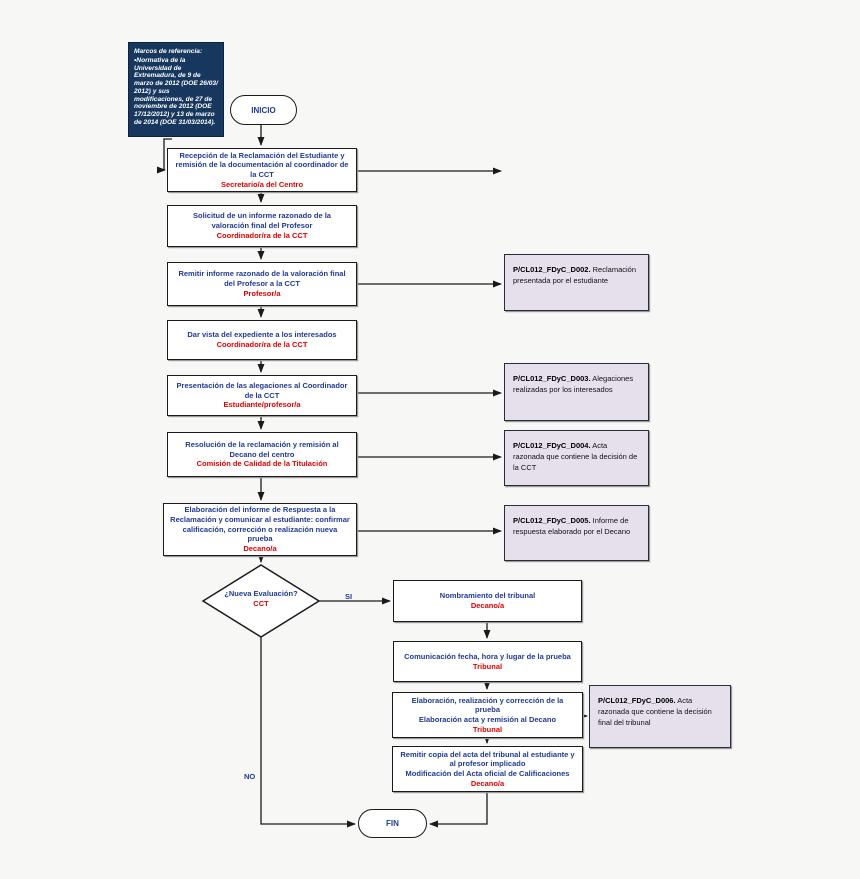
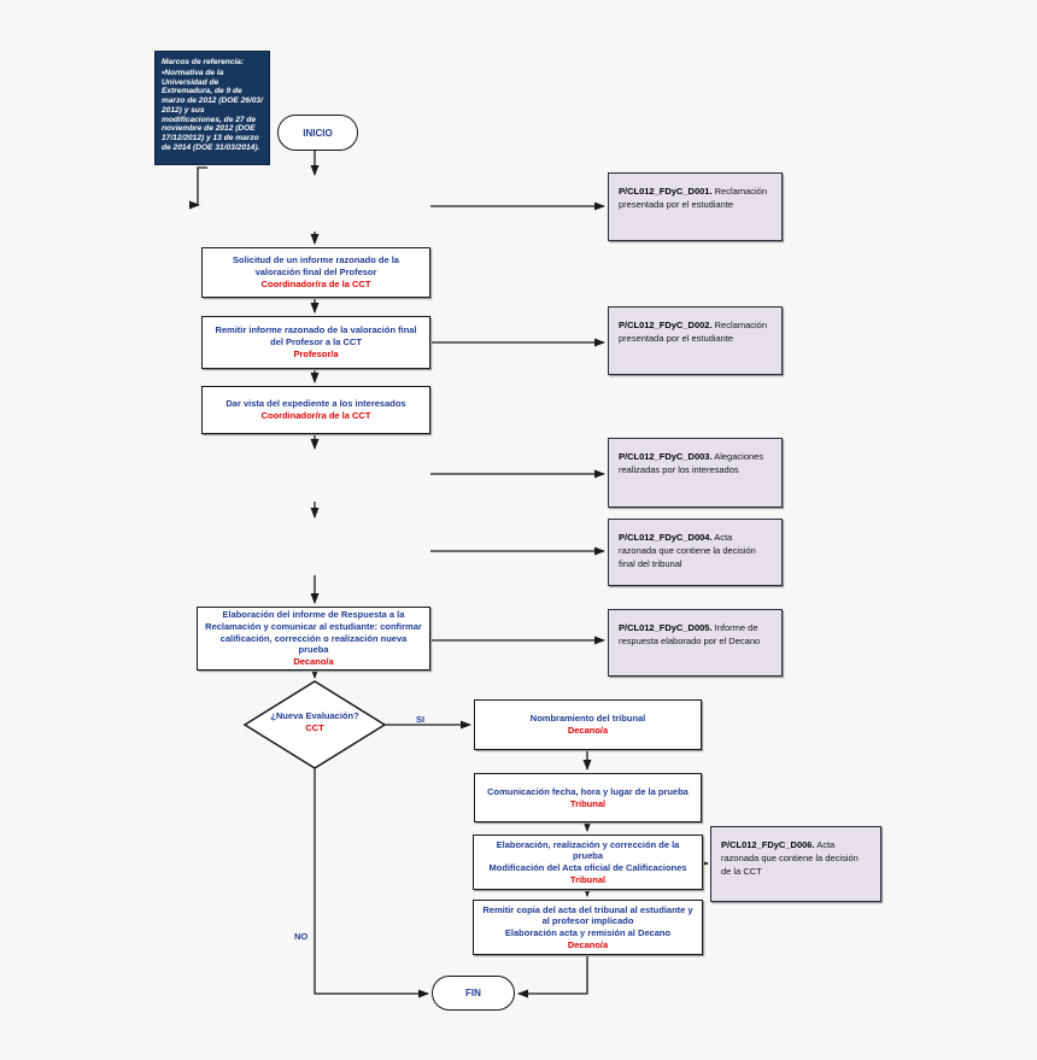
  INICIO
  FIN
- Recepción de la Reclamación del Estudiante y remisión de la documentación al coordinador de la CCT
- Secretario/a del Centro
  Solicitud de un informe razonado de la valoración final del Profesor
  Coordinador/ra de la CCT
  Remitir informe razonado de la valoración final del Profesor a la CCT
  Profesor/a
  Dar vista del expediente a los interesados
  Coordinador/ra de la CCT
- Presentación de las alegaciones al Coordinador de la CCT
- Estudiante/profesor/a
- Resolución de la reclamación y remisión al Decano del centro
- Comisión de Calidad de la Titulación
  Elaboración del informe de Respuesta a la Reclamación y comunicar al estudiante: confirmar calificación, corrección o realización nueva prueba
  Decano/a
  ¿Nueva Evaluación?
  CCT
  SI
  NO
  Nombramiento del tribunal
  Decano/a
  Comunicación fecha, hora y lugar de la prueba
  Tribunal
  Elaboración, realización y corrección de la prueba
- Elaboración acta y remisión al Decano
+ Modificación del Acta oficial de Calificaciones
  Tribunal
  Remitir copia del acta del tribunal al estudiante y al profesor implicado
- Modificación del Acta oficial de Calificaciones
+ Elaboración acta y remisión al Decano
  Decano/a
+ P/CL012_FDyC_D001. Reclamación presentada por el estudiante
  P/CL012_FDyC_D002. Reclamación presentada por el estudiante
  P/CL012_FDyC_D003. Alegaciones realizadas por los interesados
- P/CL012_FDyC_D004. Acta razonada que contiene la decisión de la CCT
+ P/CL012_FDyC_D004. Acta razonada que contiene la decisión final del tribunal
  P/CL012_FDyC_D005. Informe de respuesta elaborado por el Decano
- P/CL012_FDyC_D006. Acta razonada que contiene la decisión final del tribunal
+ P/CL012_FDyC_D006. Acta razonada que contiene la decisión de la CCT
